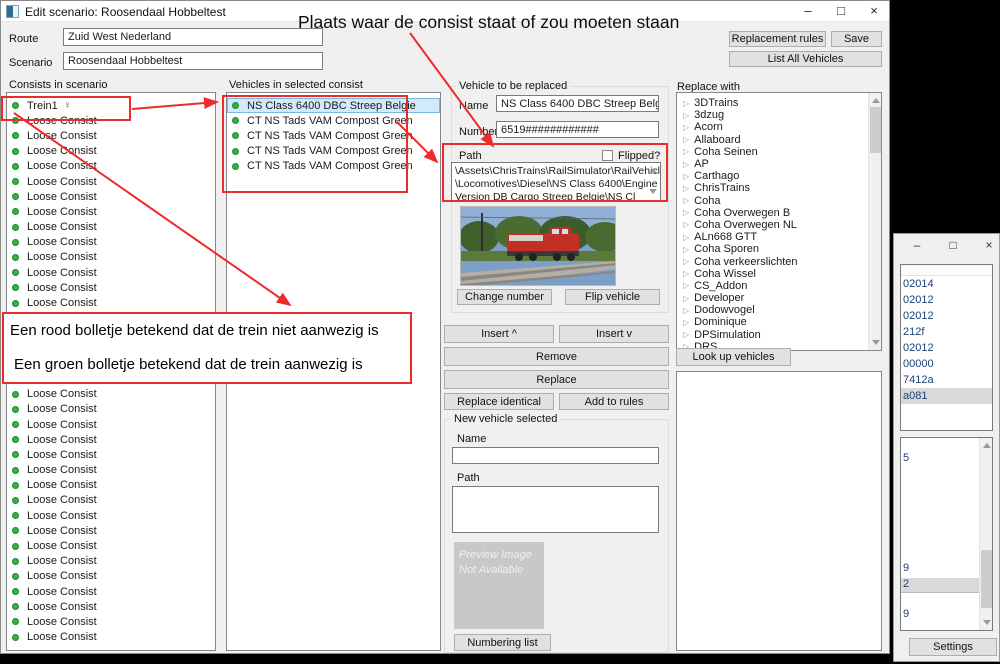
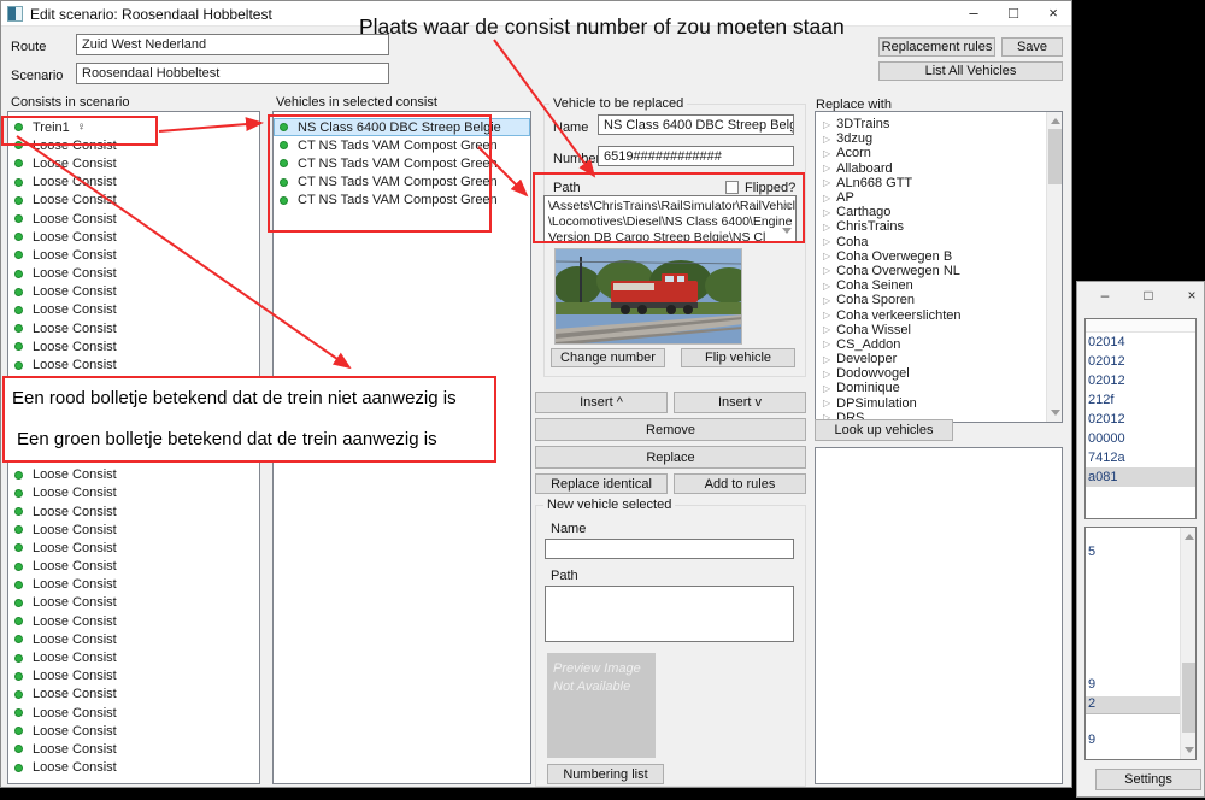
  –
  □
  ×
  02014
  02012
  02012
  212f
  02012
  00000
  7412a
  a081
  5
  9
  2
  9
  Settings
  Edit scenario: Roosendaal Hobbeltest
  –
  □
  ×
  Route
  Zuid West Nederland
  Scenario
  Roosendaal Hobbeltest
  Replacement rules
  Save
  List All Vehicles
  Consists in scenario
  Trein1
  ♀
  Looe Consist
  Loose Consist
  Loose Consit
  Loose Consist
  Loose Consist
  Loose Consist
  Loose Consist
  Loose Consist
  Loose Consist
  Loose Consist
  Loose Consist
  Loose Consist
  Loose Consist
  Loose Consist
  Loose Consist
  Loose Consist
  Loose Consist
  Loose Consist
  Loose Consist
  Loose Consist
  Loose Consist
  Loose Consist
  Loose Consist
  Loose Consist
  Loose Consist
  Loose Consist
  Loose Consist
  Loose Consist
  Loose Consist
  Vehicles in selected consist
  NS Class 6400 DBC Streep Belgie
  CT NS Tads VAM Compost Green
  CT NS Tads VAM Compost Gree
  CT NS Tads VAM Compost Green
  CT NS Tads VAM Compost Green
  Vehicle to be replaced
  ame
  NS Class 6400 DBC Streep Belg
  Numbe
  6519############
  Path
  Flipped?
  \Assets\ChrisTrains\RailSimulator\RailVe
  \Locomotives\Diesel\NS Class 6400\Engi
  Version DB Cargo Streep Belgie\NS Cl
  Change number
  Flip vehicle
  Insert ^
  Insert v
  Remove
  Replace
  Replace identical
  Add to rules
  New vehicle selected
  Name
  Path
  Preview Image
  Not Available
  Numbering list
  Replace with
  ▷
  3DTrains
  ▷
  3dzug
  ▷
  Acorn
  ▷
  Allaboard
  ▷
- Coha Seinen
+ ALn668 GTT
  ▷
  AP
  ▷
  Carthago
  ▷
  ChrisTrains
  ▷
  Coha
  ▷
  Coha Overwegen B
  ▷
  Coha Overwegen NL
  ▷
- ALn668 GTT
+ Coha Seinen
  ▷
  Coha Sporen
  ▷
  Coha verkeerslichten
  ▷
  Coha Wissel
  ▷
  CS_Addon
  ▷
  Developer
  ▷
  Dodowvogel
  ▷
  Dominique
  ▷
  DPSimulation
  ▷
  DRS
  Look up vehicles
- Plaats waar de consist staat of zou moeten staan
+ Plaats waar de consist number of zou moeten staan
  Een rood bolletje betekend dat de trein niet aanwezig is
  Een groen bolletje betekend dat de trein aanwezig is
